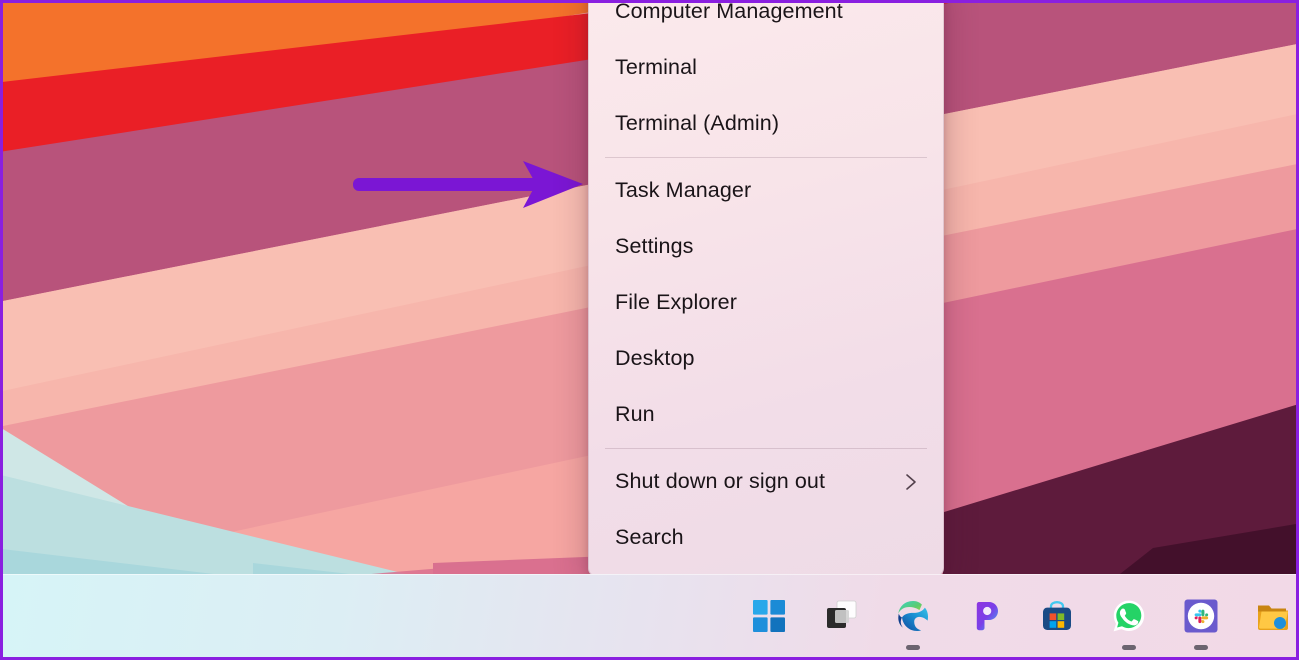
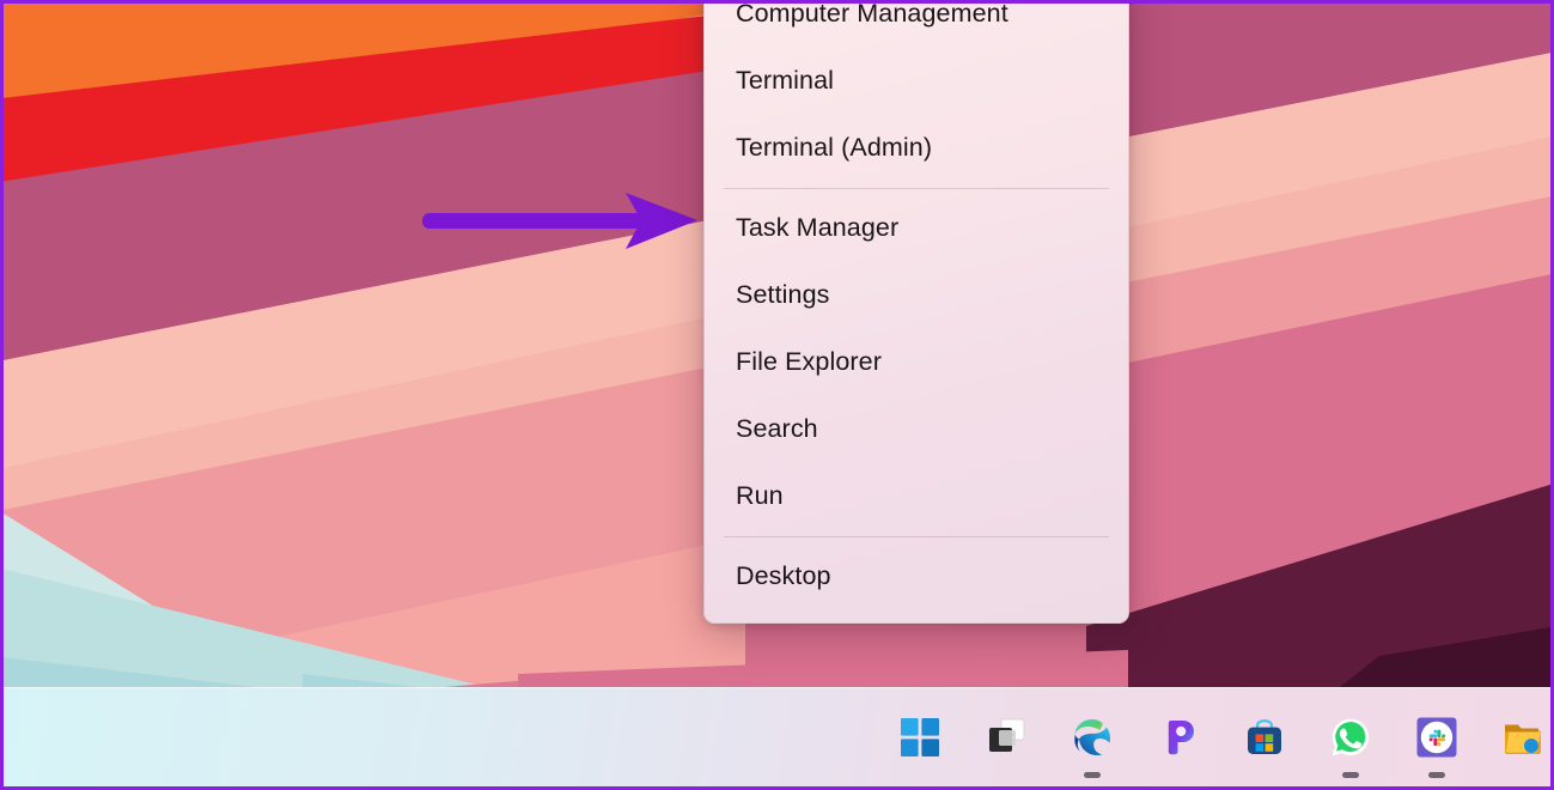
  Computer Management
  Terminal
  Terminal (Admin)
  Task Manager
  Settings
  File Explorer
- Desktop
+ Search
  Run
- Shut down or sign out
- Search
+ Desktop
